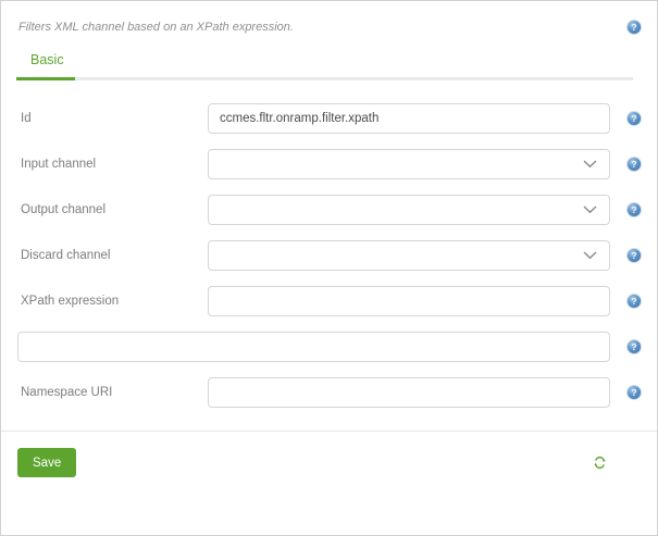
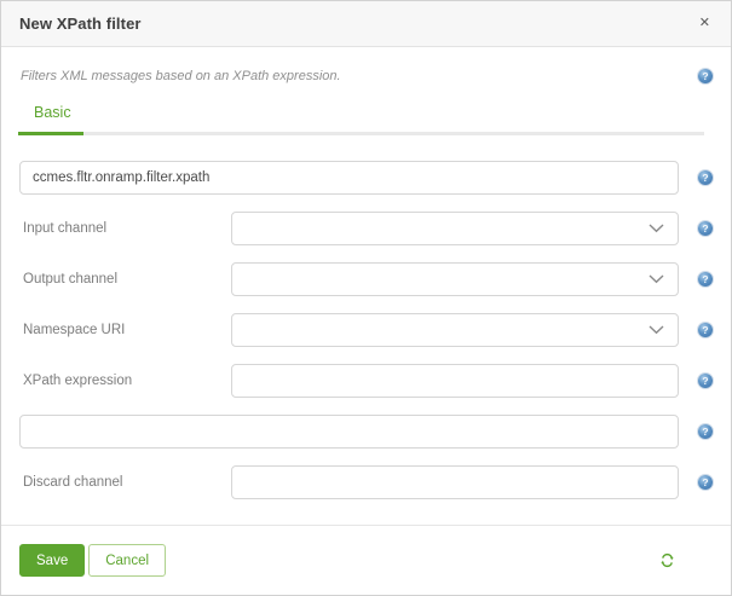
+ New XPath filter
+ ✕
- Filters XML channel based on an XPath expression.
+ Filters XML messages based on an XPath expression.
  ?
  Basic
- Id
  ccmes.fltr.onramp.filter.xpath
  ?
  Input channel
  ?
  Output channel
  ?
- Discard channel
+ Namespace URI
  ?
  XPath expression
  ?
  ?
- Namespace URI
+ Discard channel
  ?
  Save
+ Cancel
